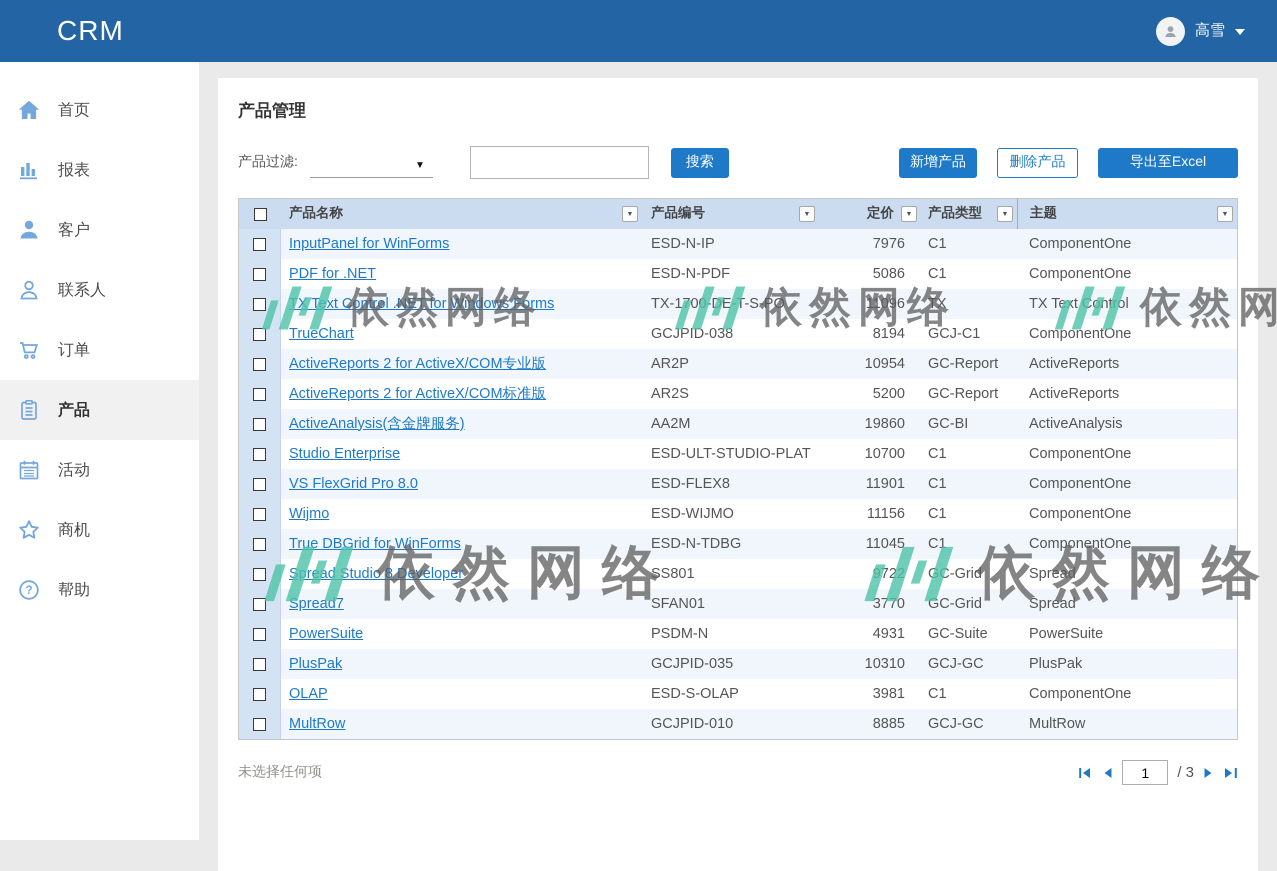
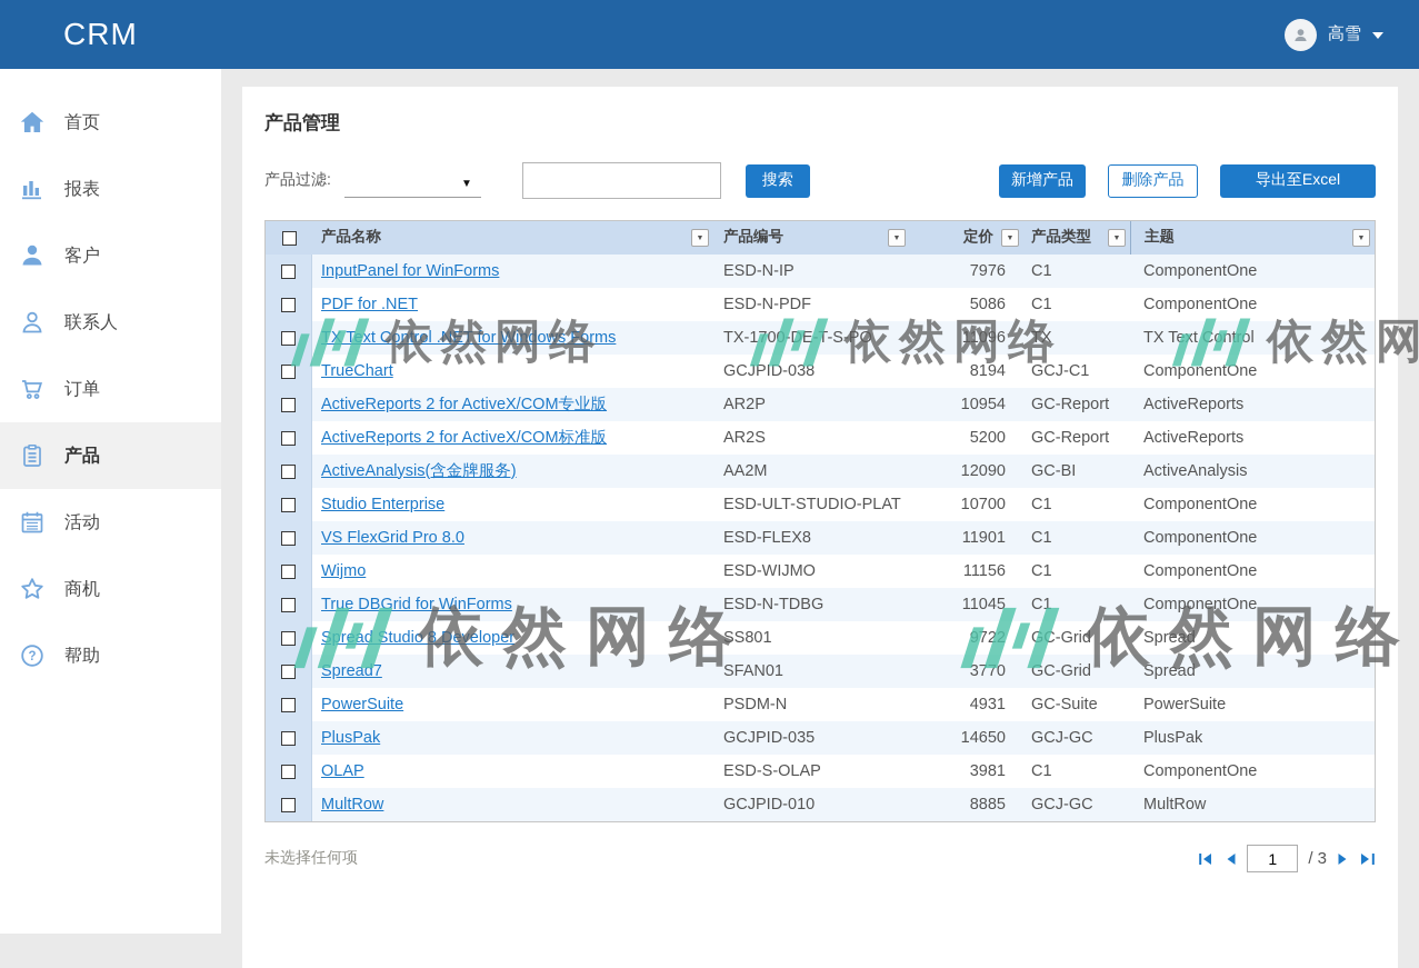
  CRM
  高雪
  首页
  报表
  客户
  联系人
  订单
  产品
  活动
  商机
  ?
  帮助
  产品管理
  产品过滤:
  ▼
  搜索
  新增产品
  删除产品
  导出至Excel
  产品名称
  产品编号
  定价
  产品类型
  主题
  InputPanel for WinForms
  ESD-N-IP
  7976
  C1
  ComponentOne
  PDF for .NET
  ESD-N-PDF
  5086
  C1
  ComponentOne
  TX Text Control .NET for Windows Forms
  TX-1700-DE-T-S-PO
  11096
  TX
  TX Text Control
  TrueChart
  GCJPID-038
  8194
  GCJ-C1
  ComponentOne
  ActiveReports 2 for ActiveX/COM专业版
  AR2P
  10954
  GC-Report
  ActiveReports
  ActiveReports 2 for ActiveX/COM标准版
  AR2S
  5200
  GC-Report
  ActiveReports
  ActiveAnalysis(含金牌服务)
  AA2M
- 19860
+ 12090
  GC-BI
  ActiveAnalysis
  Studio Enterprise
  ESD-ULT-STUDIO-PLAT
  10700
  C1
  ComponentOne
  VS FlexGrid Pro 8.0
  ESD-FLEX8
  11901
  C1
  ComponentOne
  Wijmo
  ESD-WIJMO
  11156
  C1
  ComponentOne
  True DBGrid for WinForms
  ESD-N-TDBG
  11045
  C1
  ComponentOne
  Spread Studio 8 Developer
  SS801
  9722
  GC-Grid
  Spread
  Spread7
  SFAN01
  3770
  GC-Grid
  Spread
  PowerSuite
  PSDM-N
  4931
  GC-Suite
  PowerSuite
  PlusPak
  GCJPID-035
- 10310
+ 14650
  GCJ-GC
  PlusPak
  OLAP
  ESD-S-OLAP
  3981
  C1
  ComponentOne
  MultRow
  GCJPID-010
  8885
  GCJ-GC
  MultRow
  未选择任何项
  1
  / 3
  依然网络
  依然网络
  依然网
  依然网络
  依然网络
